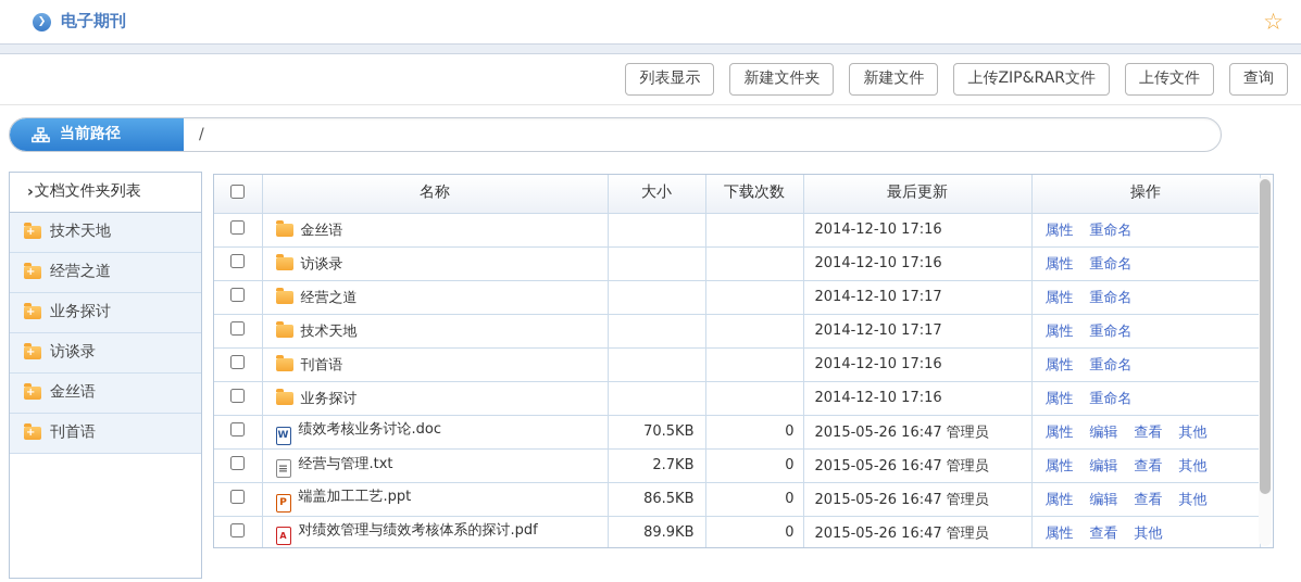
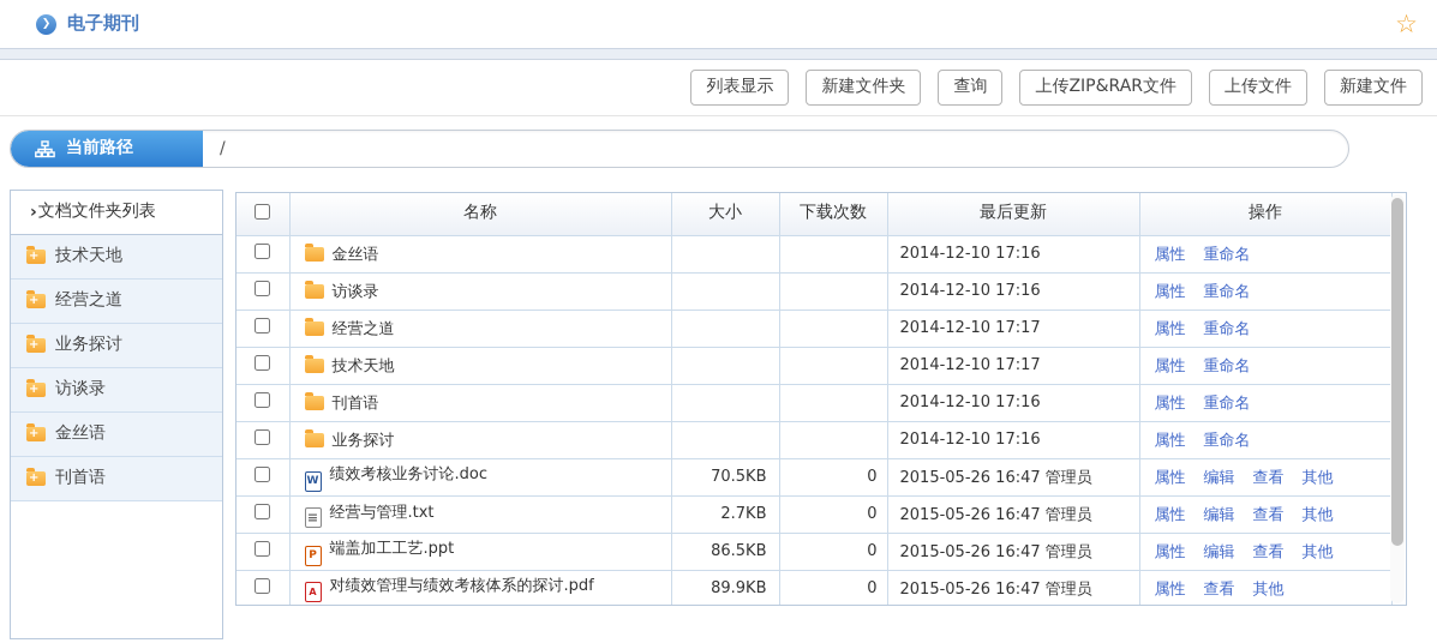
  ❯
  电子期刊
  ☆
  列表显示
  新建文件夹
- 新建文件
+ 查询
  上传ZIP&RAR文件
  上传文件
- 查询
+ 新建文件
  当前路径
  /
  ›
  文档文件夹列表
  技术天地
  经营之道
  业务探讨
  访谈录
  金丝语
  刊首语
  	名称	大小	下载次数	最后更新	操作
  	金丝语			2014-12-10 17:16	属性 重命名
  	访谈录			2014-12-10 17:16	属性 重命名
  	经营之道			2014-12-10 17:17	属性 重命名
  	技术天地			2014-12-10 17:17	属性 重命名
  	刊首语			2014-12-10 17:16	属性 重命名
  	业务探讨			2014-12-10 17:16	属性 重命名
  	W绩效考核业务讨论.doc	70.5KB	0	2015-05-26 16:47 管理员	属性 编辑 查看 其他
  	≡ 经营与管理.txt	2.7KB	0	2015-05-26 16:47 管理员	属性 编辑 查看 其他
  	P端盖加工工艺.ppt	86.5KB	0	2015-05-26 16:47 管理员	属性 编辑 查看 其他
  	A对绩效管理与绩效考核体系的探讨.pdf	89.9KB	0	2015-05-26 16:47 管理员	属性 查看 其他
